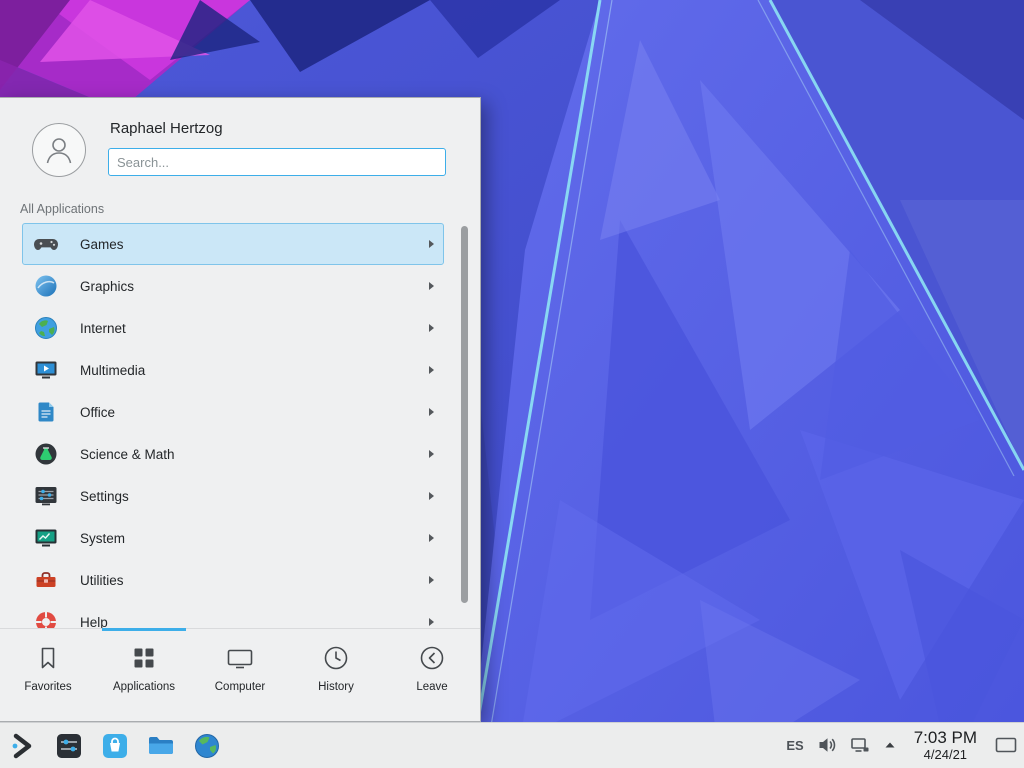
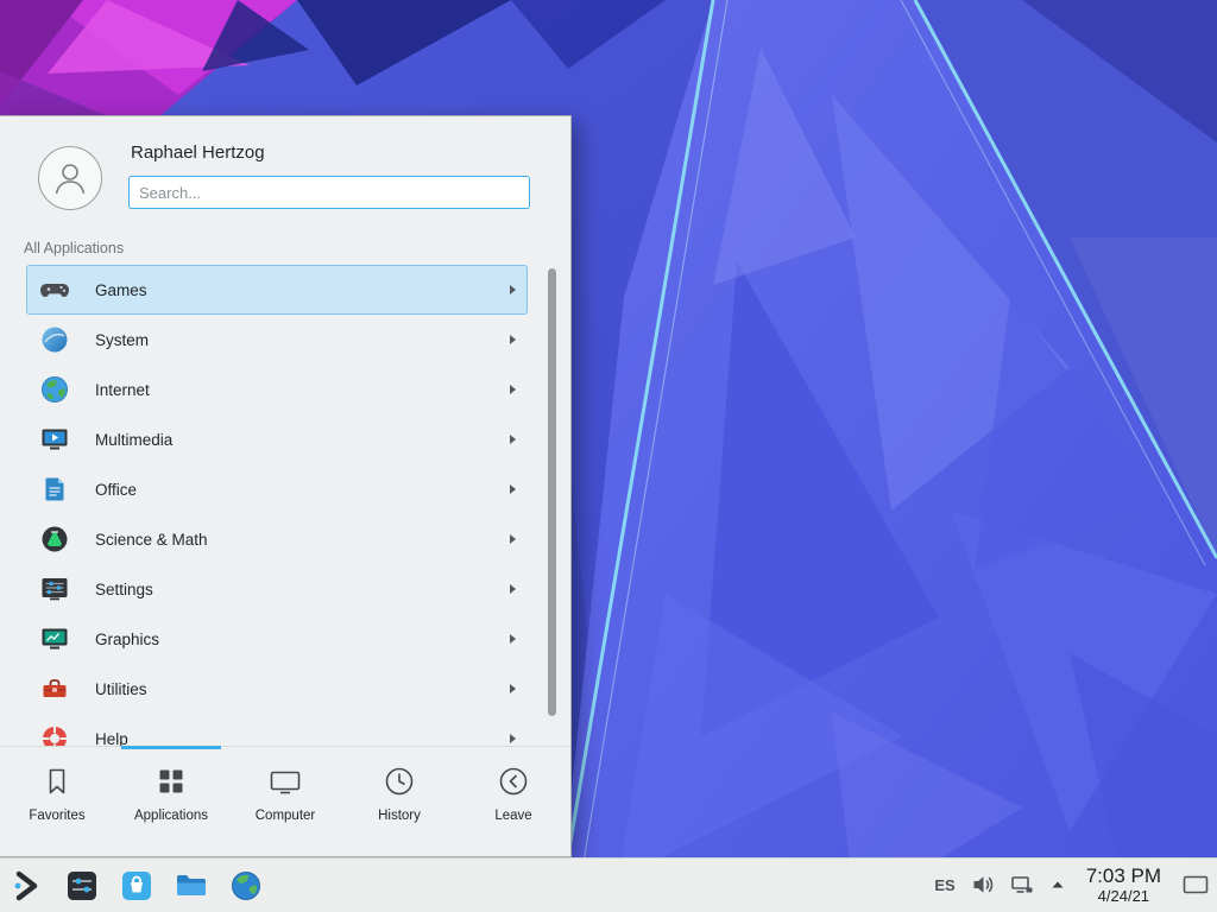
  Raphael Hertzog
  Search...
  All Applications
  Games
- Graphics
+ System
  Internet
  Multimedia
  Office
  Science & Math
  Settings
- System
+ Graphics
  Utilities
  Help
  Favorites
  Applications
  Computer
  History
  Leave
  ES
  7:03 PM
  4/24/21
